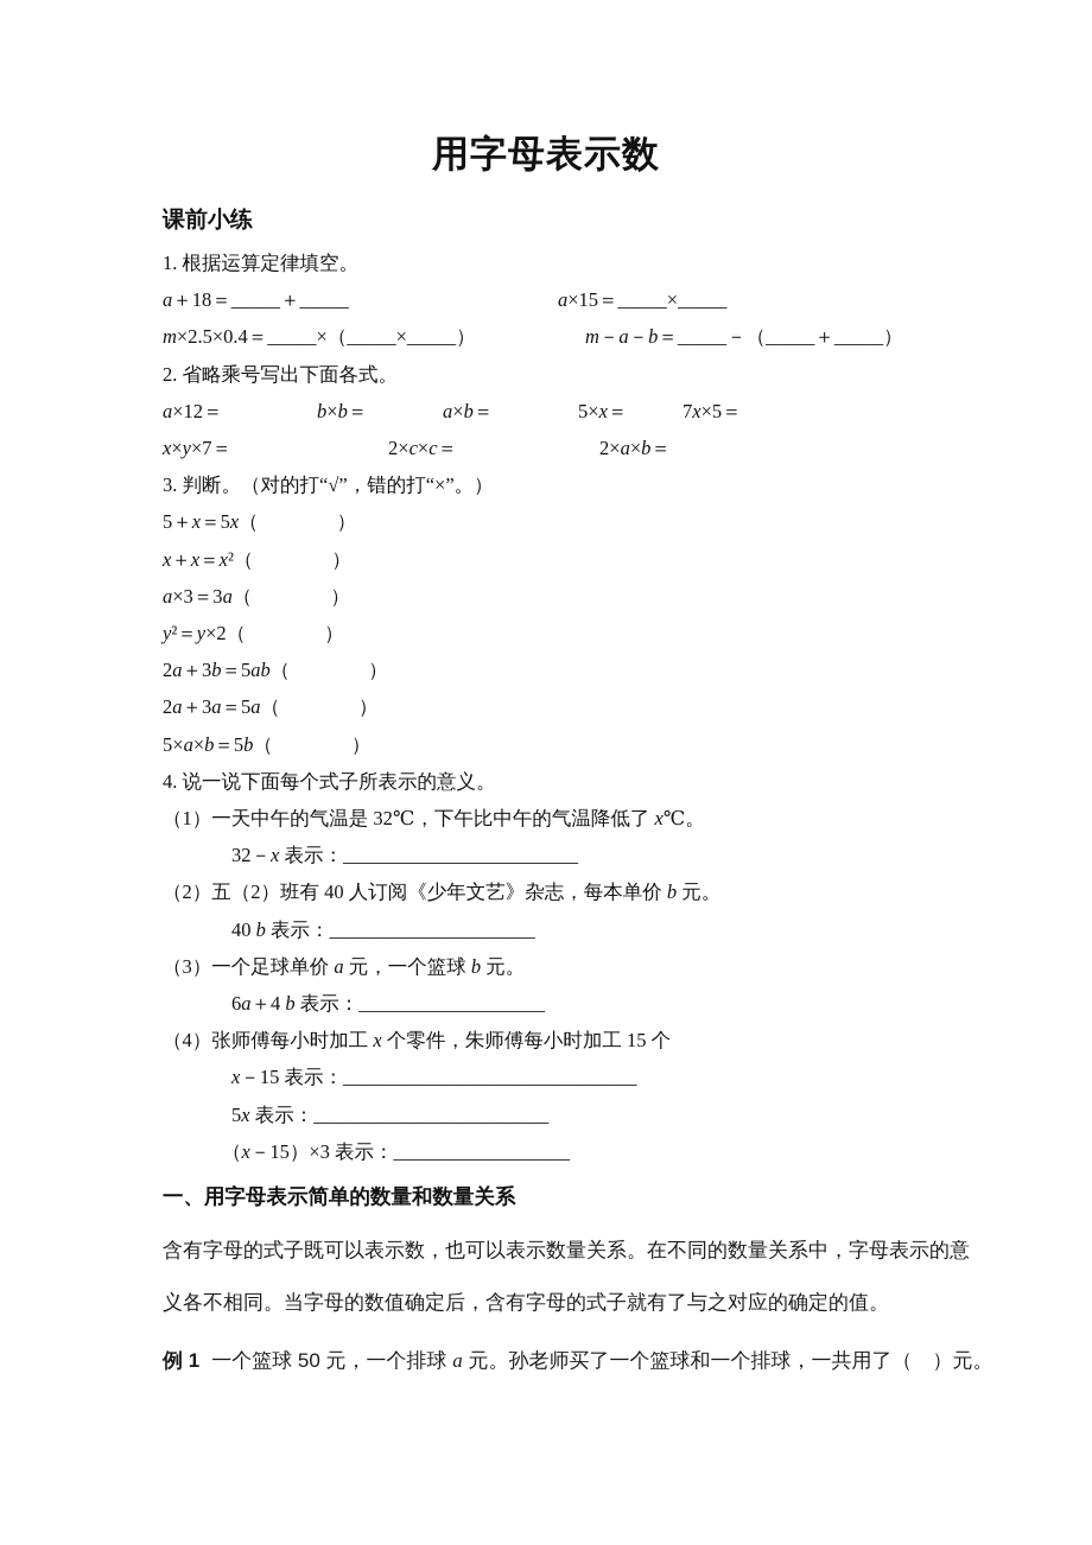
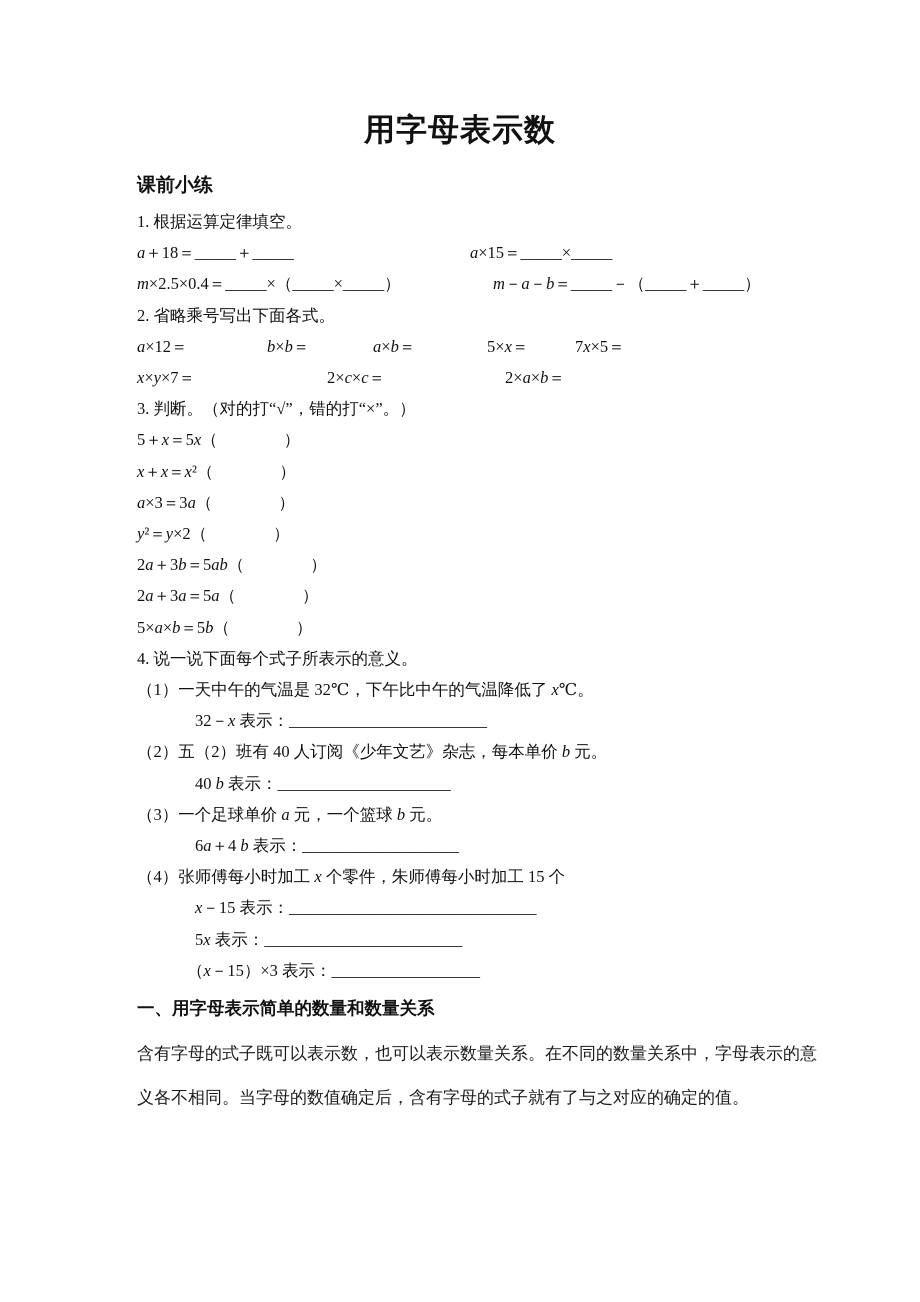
  用字母表示数
  课前小练
  1. 根据运算定律填空。
  a＋18＝_____＋_____ a×15＝_____×_____
  m×2.5×0.4＝_____×（_____×_____） m－a－b＝_____－（_____＋_____）
  2. 省略乘号写出下面各式。
  a×12＝ b×b＝ a×b＝ 5×x＝ 7x×5＝
  x×y×7＝ 2×c×c＝ 2×a×b＝
  3. 判断。（对的打“√”，错的打“×”。）
  5＋x＝5x（ ）
  x＋x＝x²（ ）
  a×3＝3a（ ）
  y²＝y×2（ ）
  2a＋3b＝5ab（ ）
  2a＋3a＝5a（ ）
  5×a×b＝5b（ ）
  4. 说一说下面每个式子所表示的意义。
  （1）一天中午的气温是 32℃，下午比中午的气温降低了 x℃。
  32－x 表示：________________________
  （2）五（2）班有 40 人订阅《少年文艺》杂志，每本单价 b 元。
  40 b 表示：_____________________
  （3）一个足球单价 a 元，一个篮球 b 元。
  6a＋4 b 表示：___________________
  （4）张师傅每小时加工 x 个零件，朱师傅每小时加工 15 个
  x－15 表示：______________________________
  5x 表示：________________________
  （x－15）×3 表示：__________________
  一、用字母表示简单的数量和数量关系
  含有字母的式子既可以表示数，也可以表示数量关系。在不同的数量关系中，字母表示的意
  义各不相同。当字母的数值确定后，含有字母的式子就有了与之对应的确定的值。
- 例 1 一个篮球 50 元，一个排球 a 元。孙老师买了一个篮球和一个排球，一共用了（ ）元。
